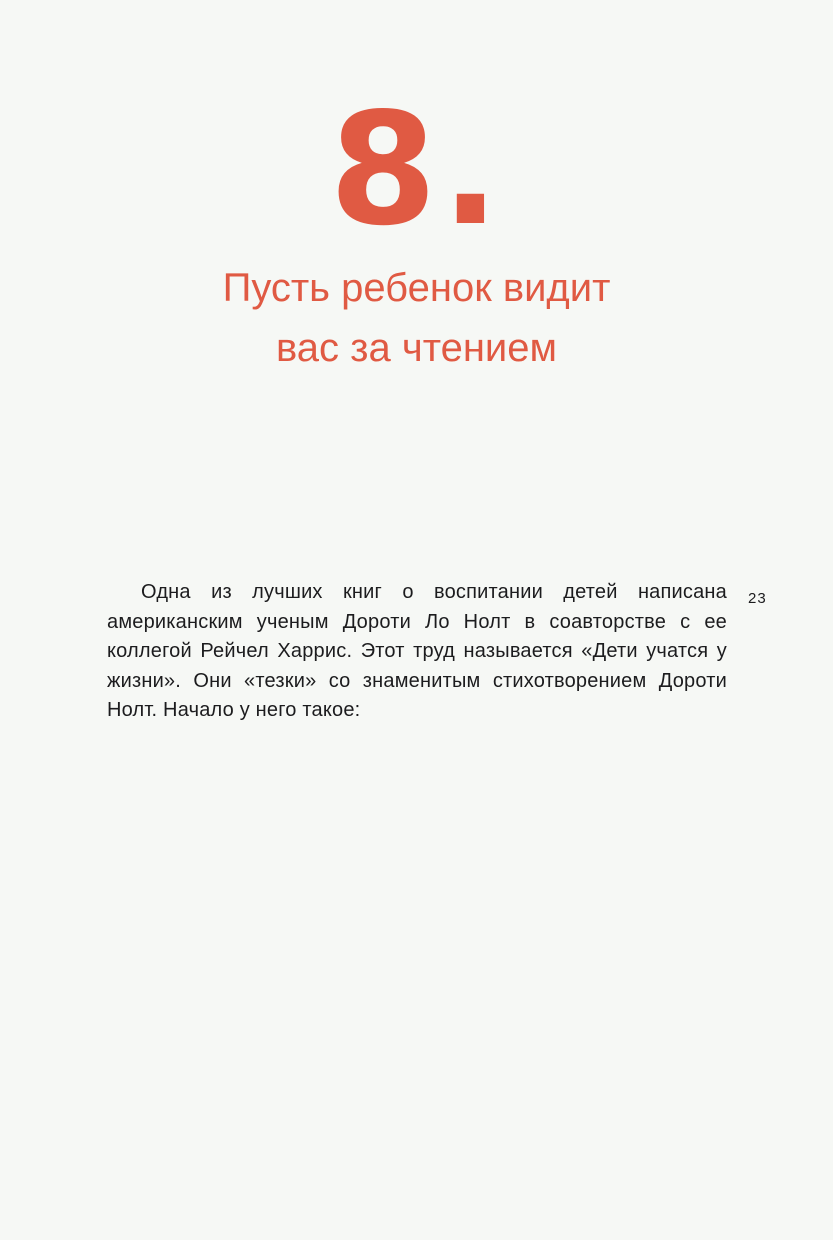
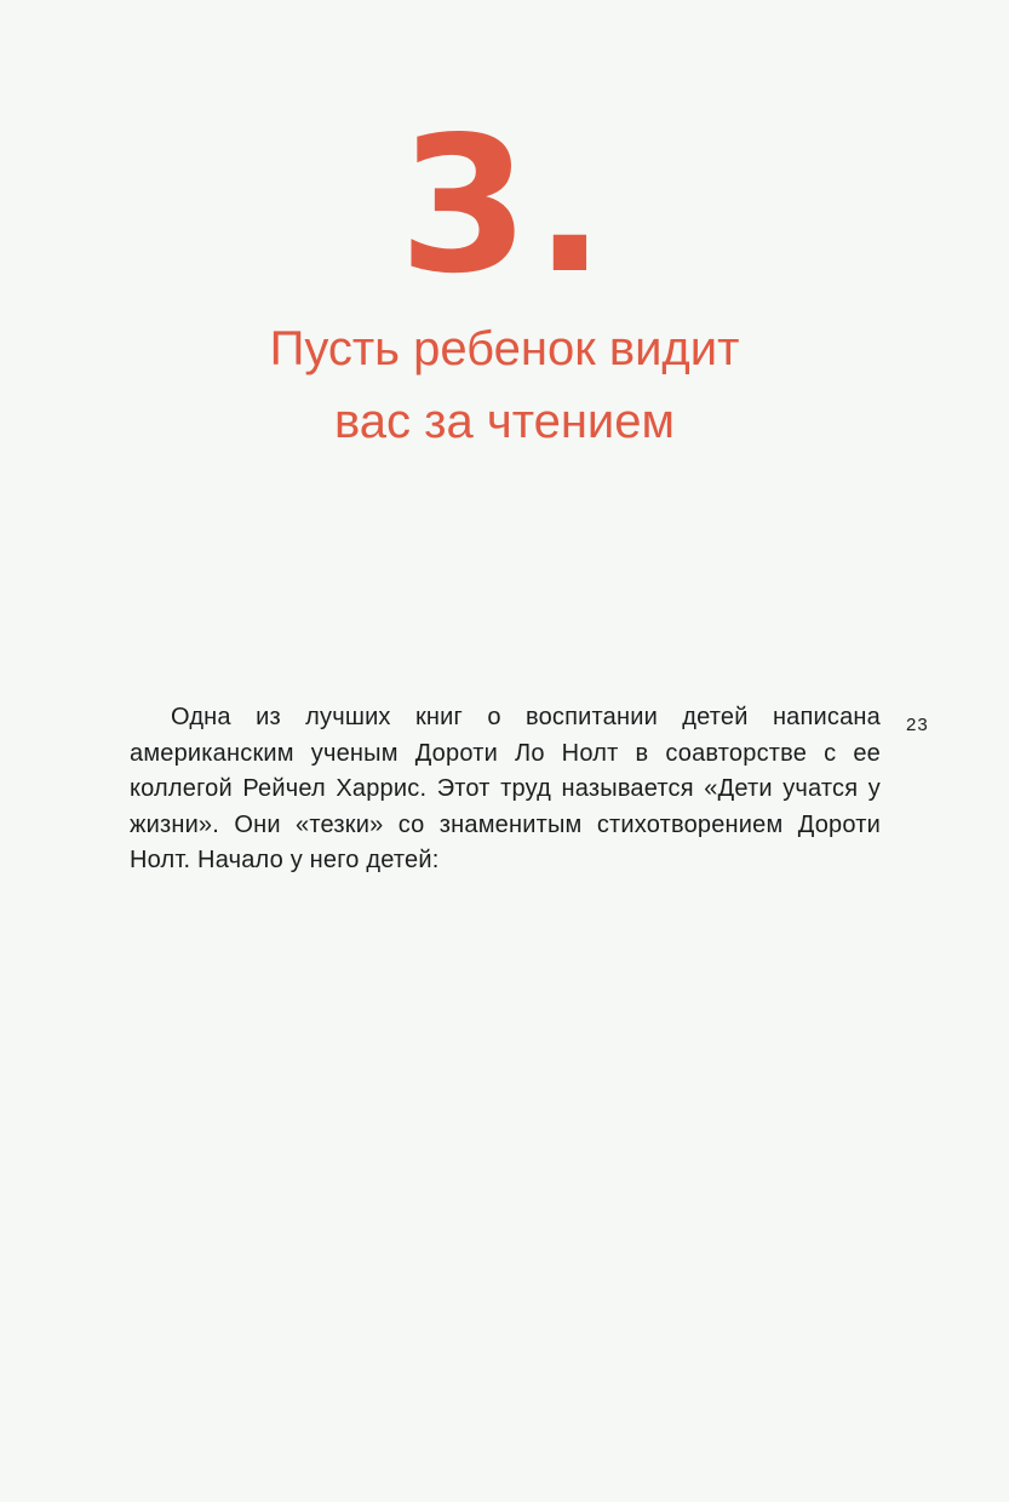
- 8.
+ 3.
  Пусть ребенок видит
  вас за чтением
  23
- Одна из лучших книг о воспитании детей написана американским ученым Дороти Ло Нолт в соавторстве с ее коллегой Рейчел Харрис. Этот труд называется «Дети учатся у жизни». Они «тезки» со знаменитым стихотворением Дороти Нолт. Начало у него такое:
+ Одна из лучших книг о воспитании детей написана американским ученым Дороти Ло Нолт в соавторстве с ее коллегой Рейчел Харрис. Этот труд называется «Дети учатся у жизни». Они «тезки» со знаменитым стихотворением Дороти Нолт. Начало у него детей:
